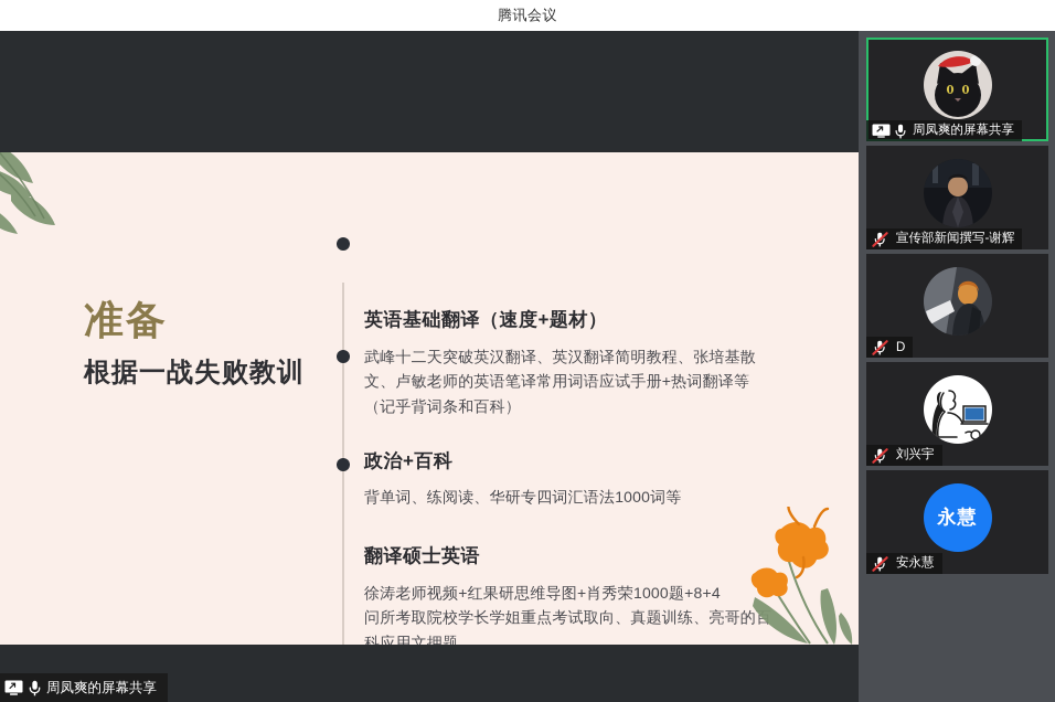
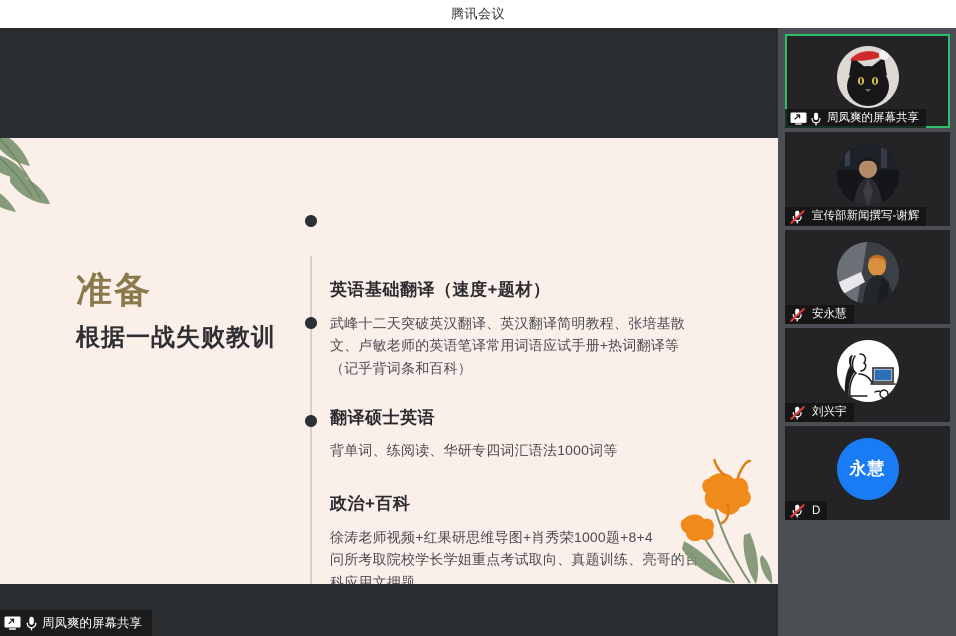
  腾讯会议
  准备
  根据一战失败教训
  英语基础翻译（速度+题材）
  武峰十二天突破英汉翻译、英汉翻译简明教程、张培基散文、卢敏老师的英语笔译常用词语应试手册+热词翻译等（记乎背词条和百科）
- 政治+百科
+ 翻译硕士英语
  背单词、练阅读、华研专四词汇语法1000词等
- 翻译硕士英语
+ 政治+百科
  徐涛老师视频+红果研思维导图+肖秀荣1000题+8+4
  问所考取院校学长学姐重点考试取向、真题训练、亮哥的科应用文押题
  周凤爽的屏幕共享
  周凤爽的屏幕共享
  宣传部新闻撰写-谢辉
- D
+ 安永慧
  刘兴宇
  永慧
- 安永慧
+ D
